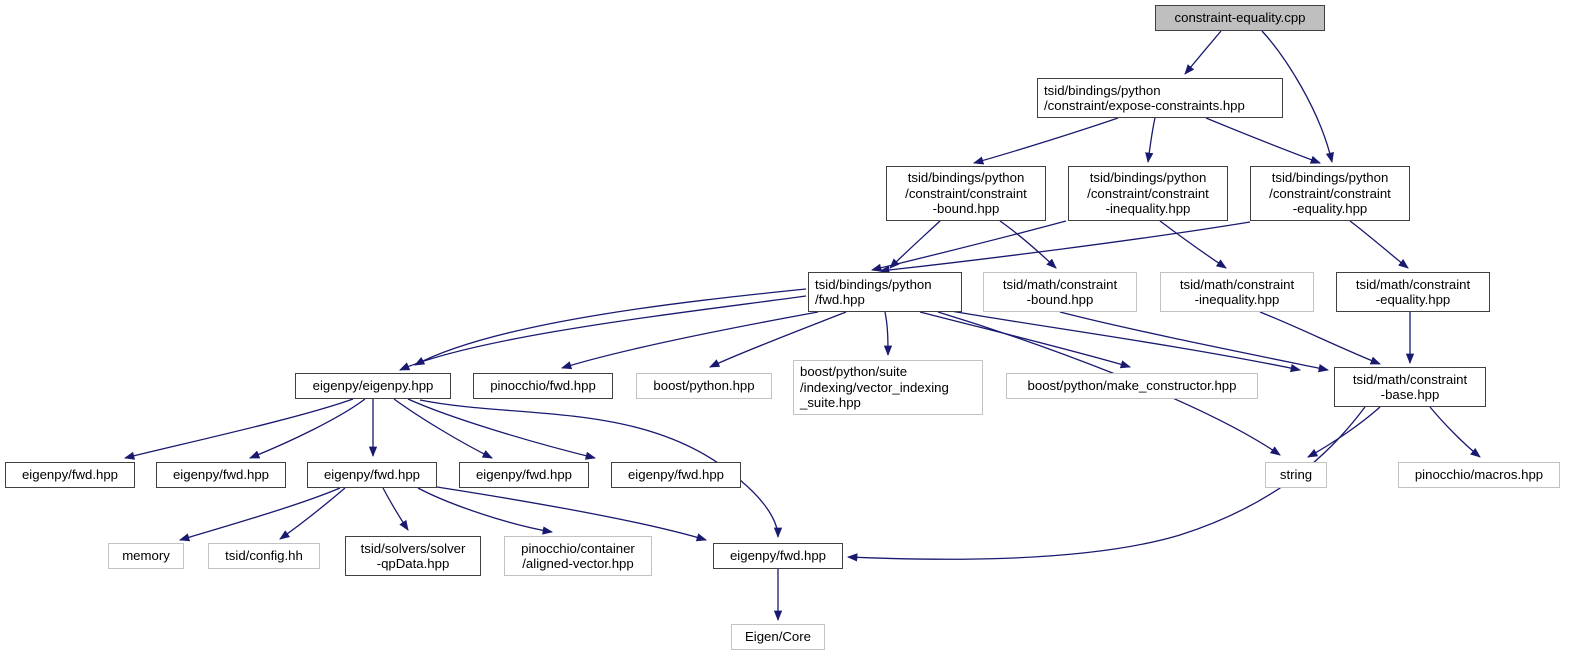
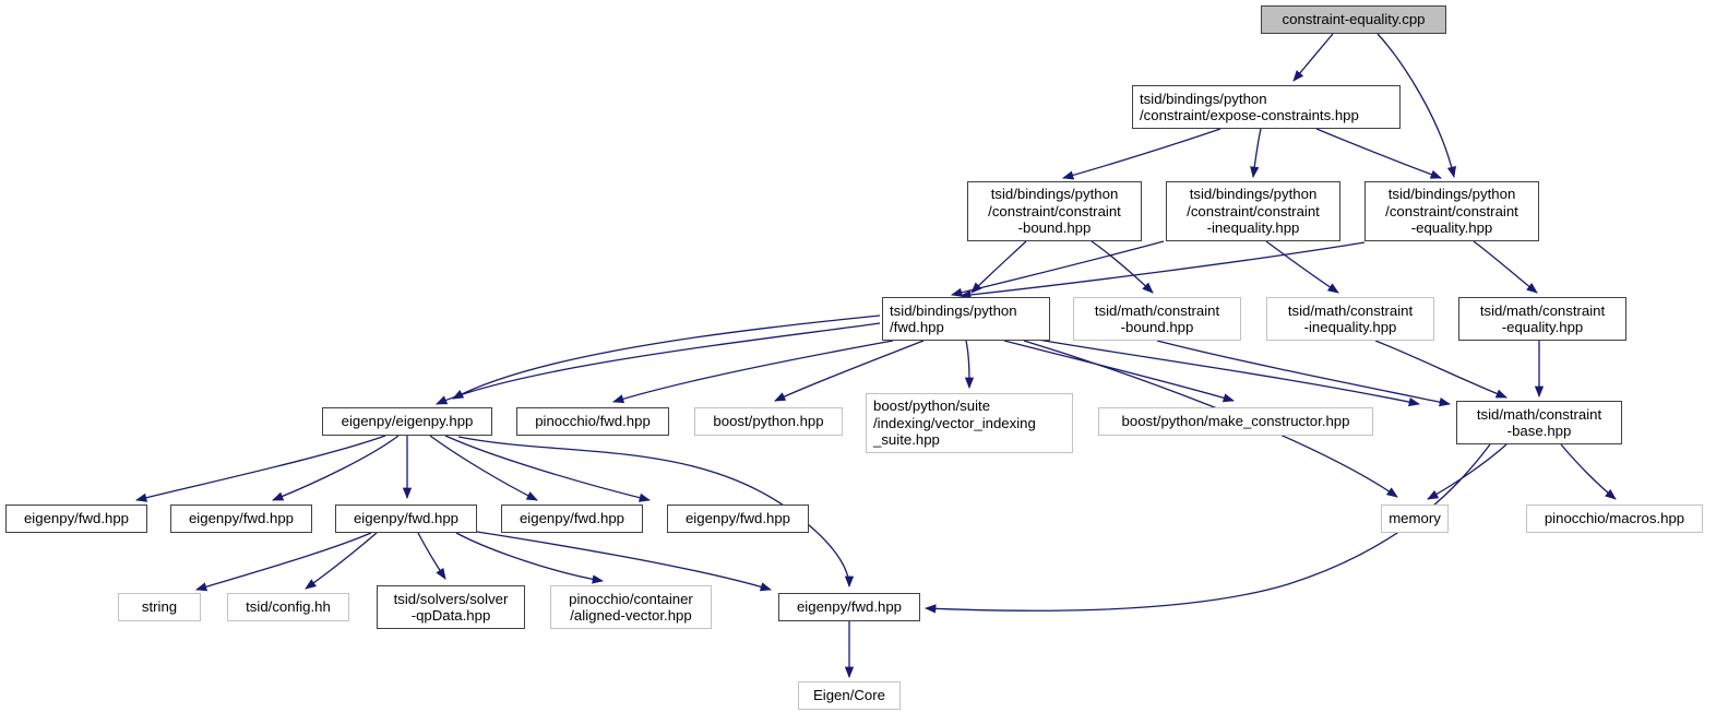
  constraint-equality.cpp
  tsid/bindings/python
  /constraint/expose-constraints.hpp
  tsid/bindings/python
  /constraint/constraint
  -bound.hpp
  tsid/bindings/python
  /constraint/constraint
  -inequality.hpp
  tsid/bindings/python
  /constraint/constraint
  -equality.hpp
  tsid/bindings/python
  /fwd.hpp
  tsid/math/constraint
  -bound.hpp
  tsid/math/constraint
  -inequality.hpp
  tsid/math/constraint
  -equality.hpp
  eigenpy/eigenpy.hpp
  pinocchio/fwd.hpp
  boost/python.hpp
  boost/python/suite
  /indexing/vector_indexing
  _suite.hpp
  boost/python/make_constructor.hpp
  tsid/math/constraint
  -base.hpp
  eigenpy/fwd.hpp
  eigenpy/fwd.hpp
  eigenpy/fwd.hpp
  eigenpy/fwd.hpp
  eigenpy/fwd.hpp
- string
+ memory
  pinocchio/macros.hpp
- memory
+ string
  tsid/config.hh
  tsid/solvers/solver
  -qpData.hpp
  pinocchio/container
  /aligned-vector.hpp
  eigenpy/fwd.hpp
  Eigen/Core
